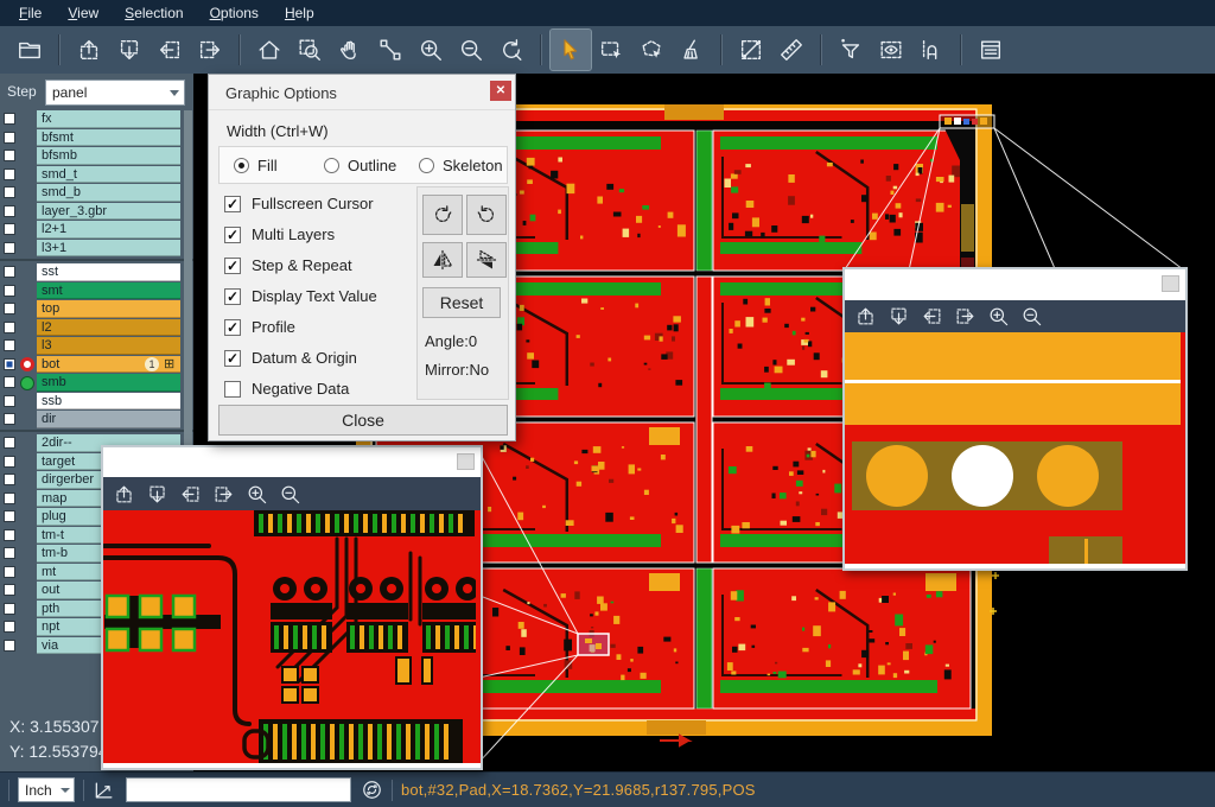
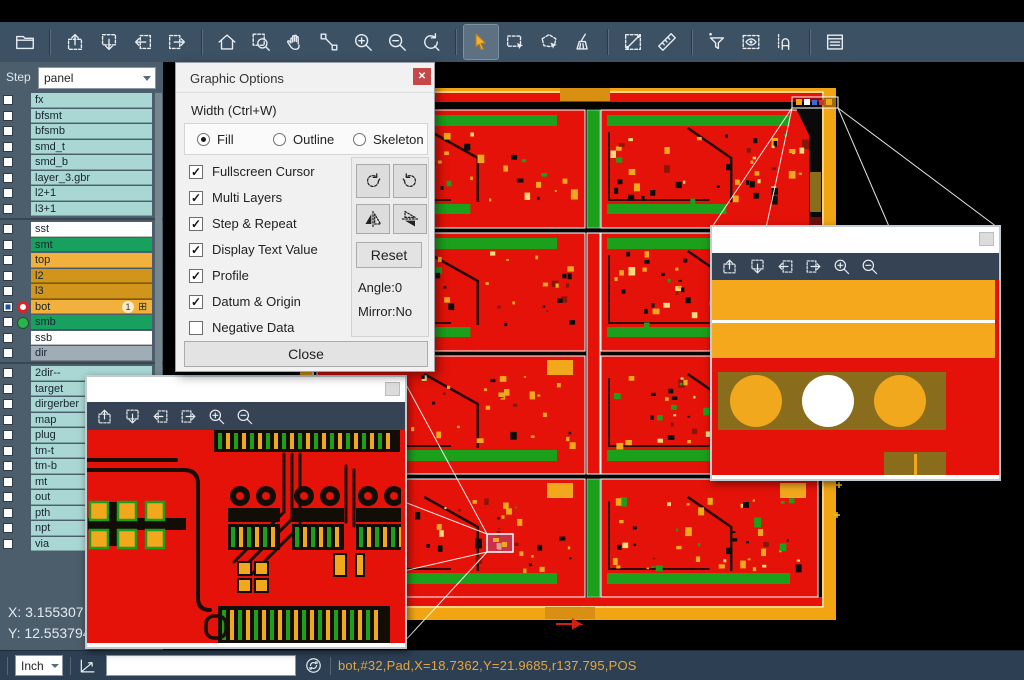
- File
- View
- Selection
- Options
- Help
  Step
  panel
  fx
  bfsmt
  bfsmb
  smd_t
  smd_b
  layer_3.gbr
  l2+1
  l3+1
  sst
  smt
  top
  l2
  l3
  bot
  1
  ⊞
  smb
  ssb
  dir
  2dir--
  target
  dirgerber
  map
  plug
  tm-t
  tm-b
  mt
  out
  pth
  npt
  via
  X: 3.155307
  Y: 12.55379
  Graphic Options
  ✕
  Width (Ctrl+W)
  Fill
  Outline
  Skeleton
  ✓
  Fullscreen Cursor
  ✓
  Multi Layers
  ✓
  Step & Repeat
  ✓
  Display Text Value
  ✓
  Profile
  ✓
  Datum & Origin
  Negative Data
  Reset
  Angle:0
  Mirror:No
  Close
  Inch
  bot,#32,Pad,X=18.7362,Y=21.9685,r137.795,POS
